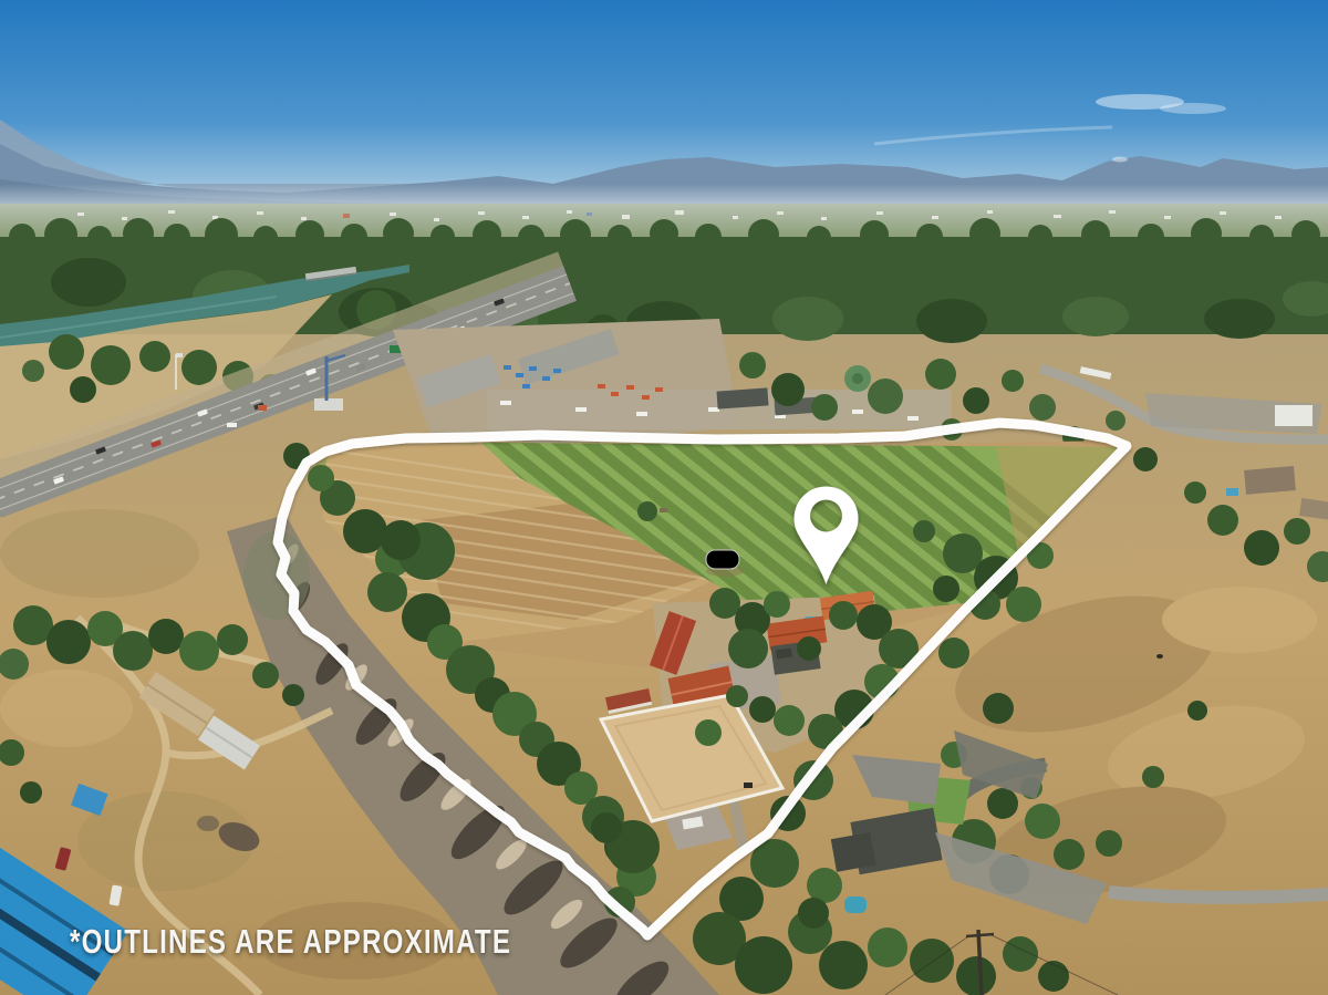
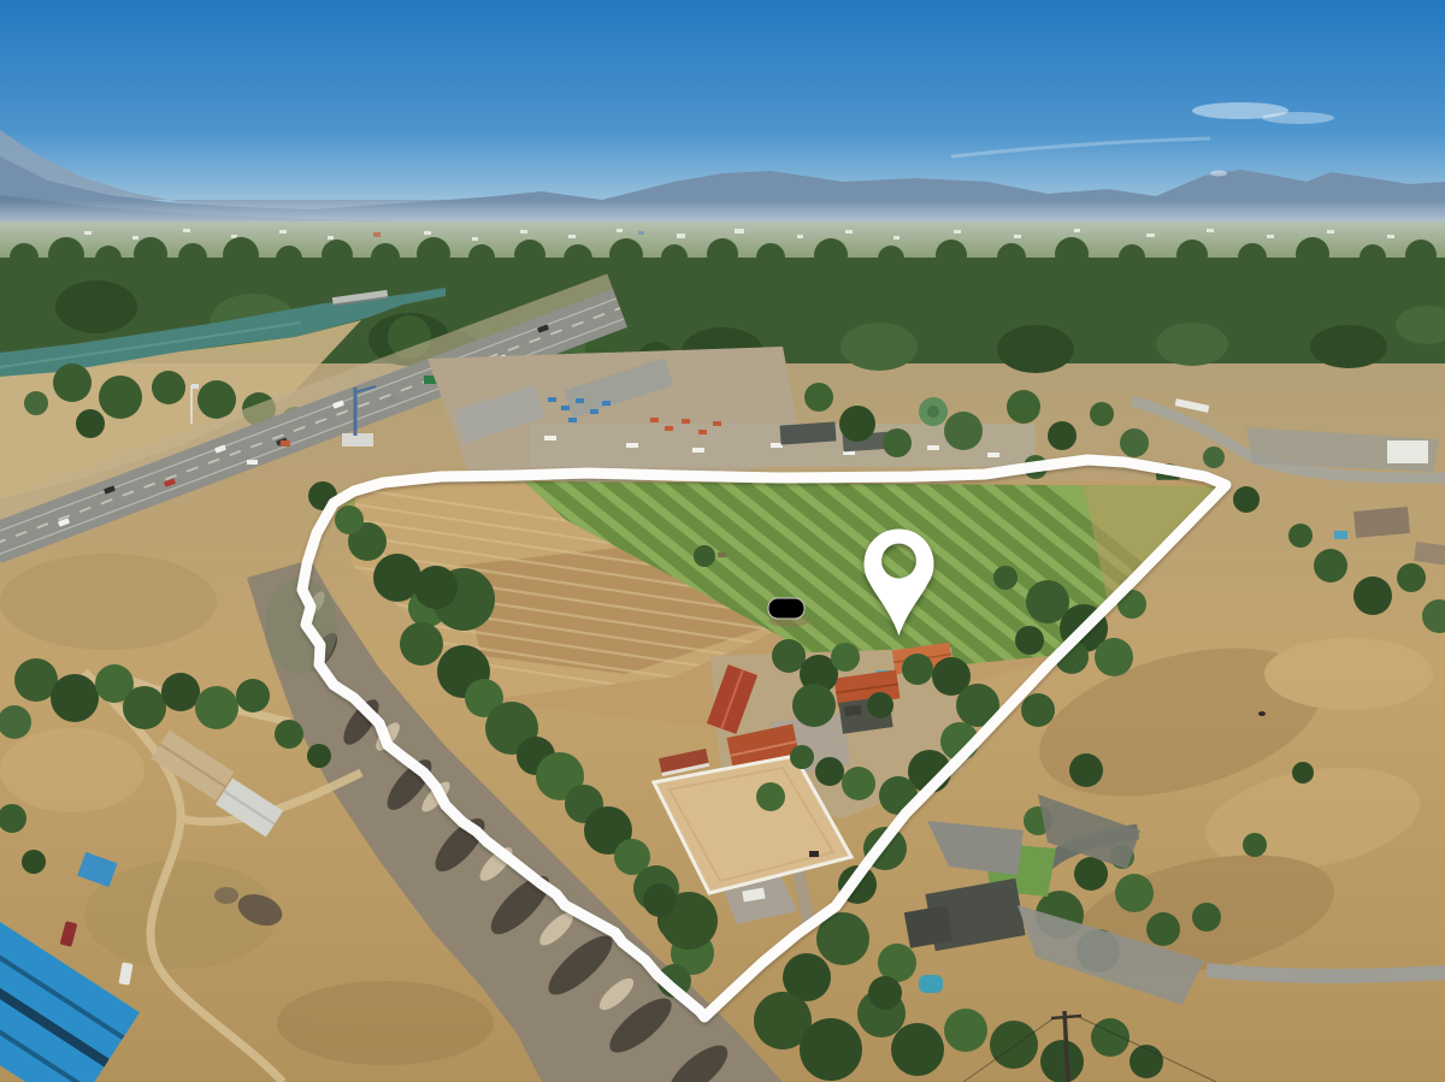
- *OUTLINES ARE APPROXIMATE
